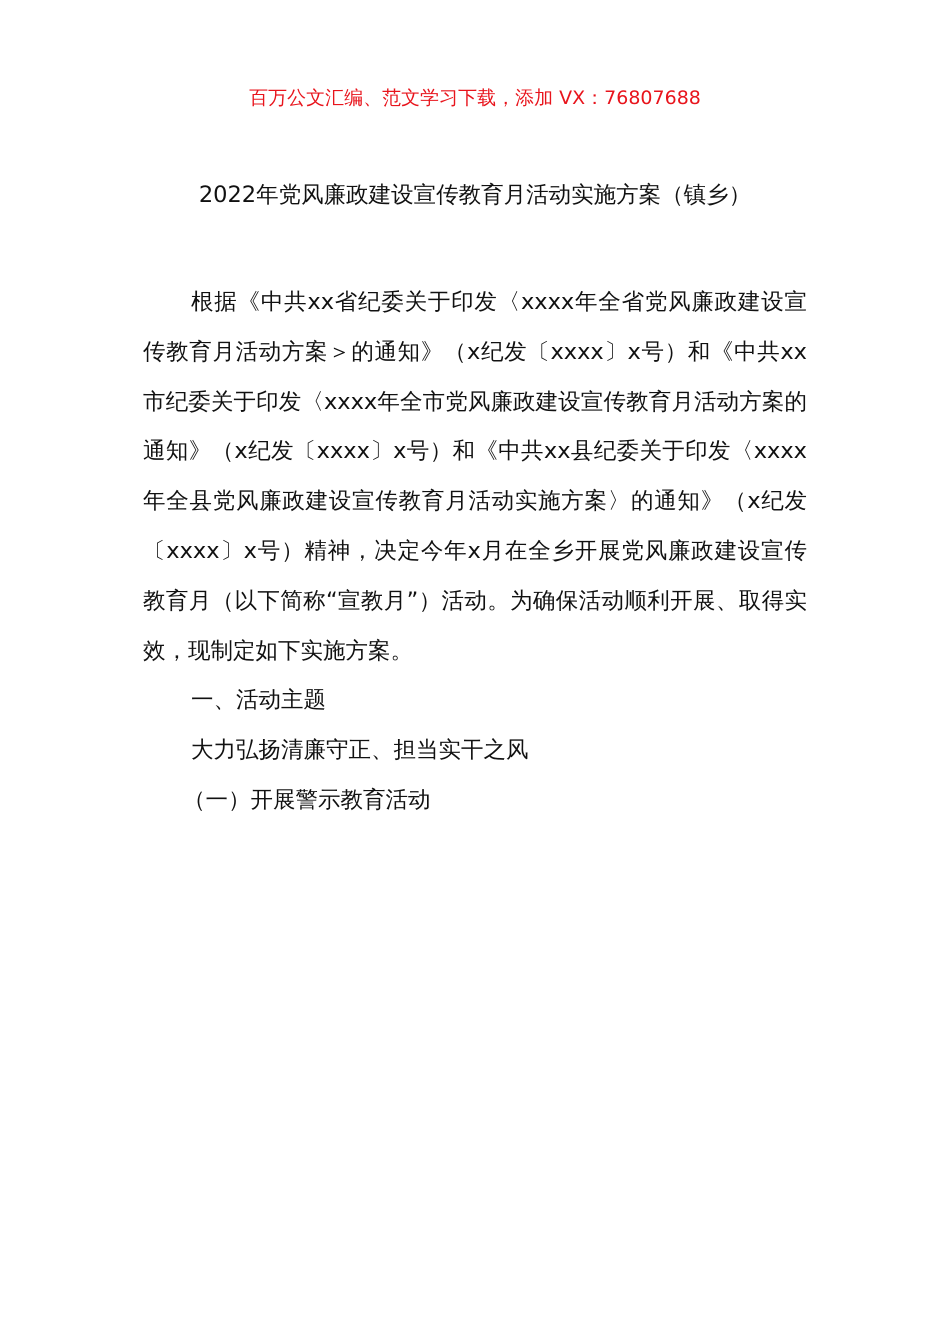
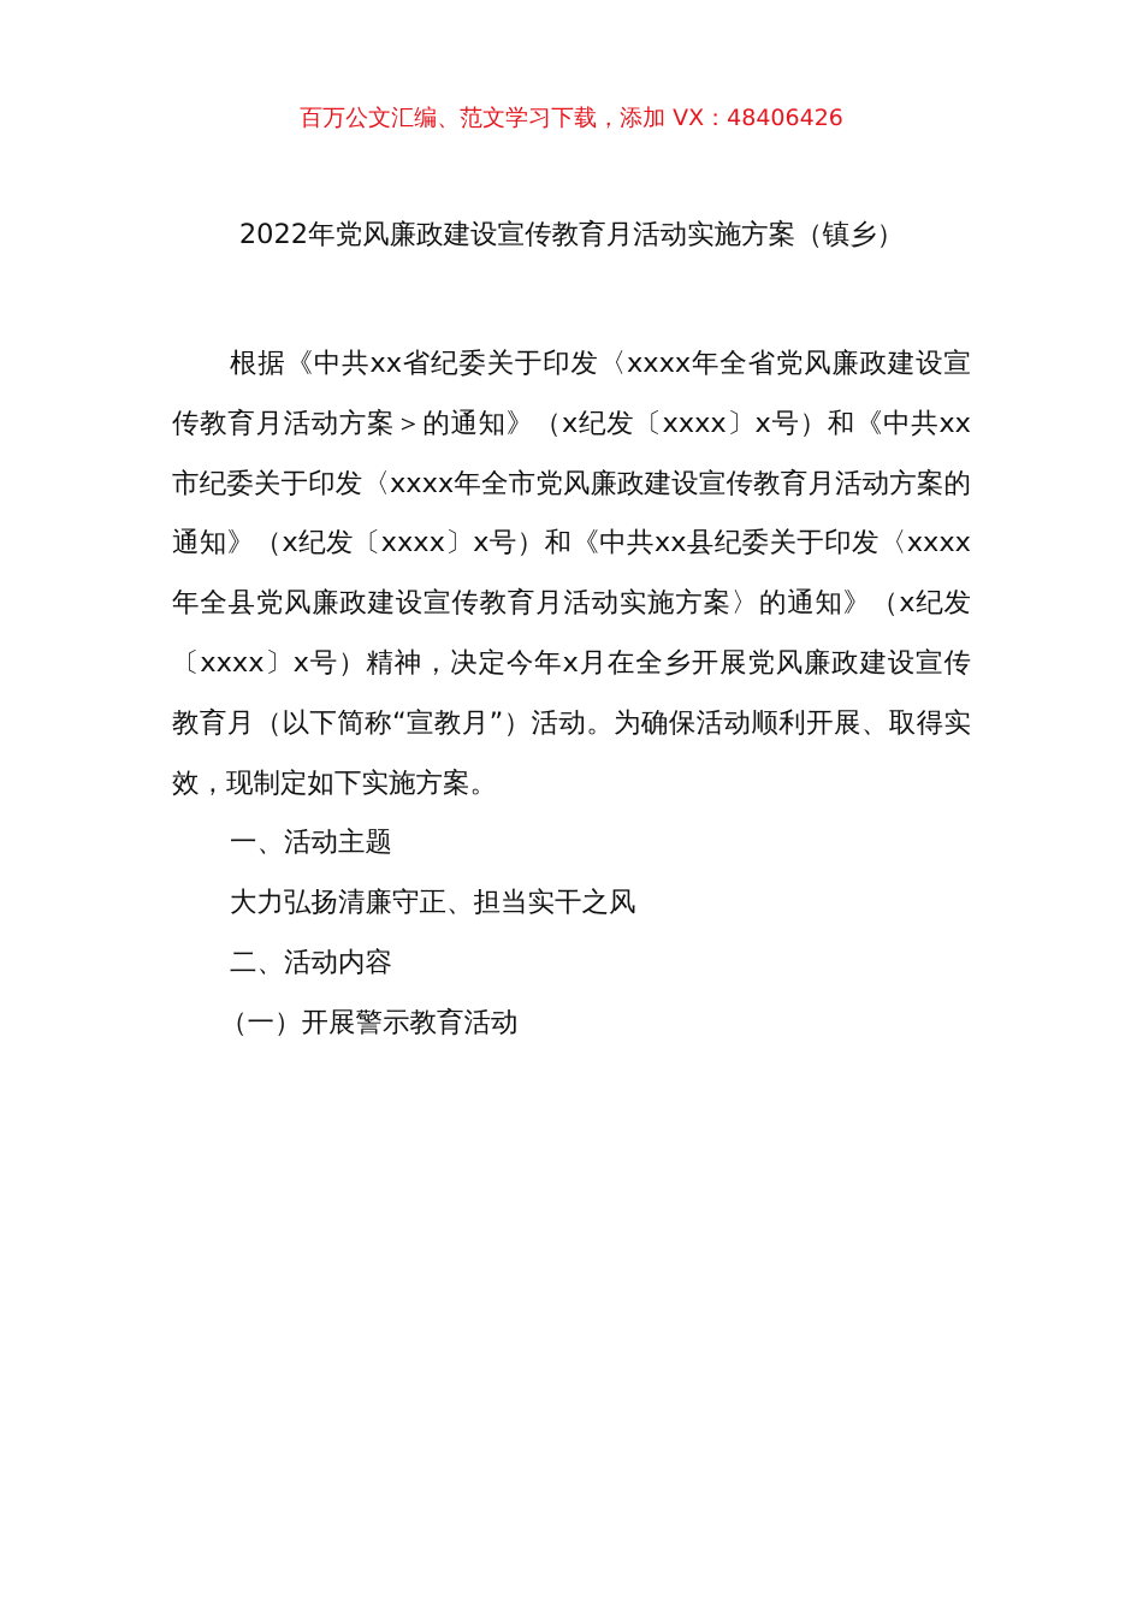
- 百万公文汇编、范文学习下载，添加 VX：76807688
+ 百万公文汇编、范文学习下载，添加 VX：48406426
  2022年党风廉政建设宣传教育月活动实施方案（镇乡）
  根据《中共xx省纪委关于印发〈xxxx年全省党风廉政建设宣传教育月活动方案＞的通知》（x纪发〔xxxx〕x号）和《中共xx市纪委关于印发〈xxxx年全市党风廉政建设宣传教育月活动方案的通知》（x纪发〔xxxx〕x号）和《中共xx县纪委关于印发〈xxxx年全县党风廉政建设宣传教育月活动实施方案〉的通知》（x纪发〔xxxx〕x号）精神，决定今年x月在全乡开展党风廉政建设宣传教育月（以下简称“宣教月”）活动。为确保活动顺利开展、取得实效，现制定如下实施方案。
  一、活动主题
  大力弘扬清廉守正、担当实干之风
+ 二、活动内容
  （一）开展警示教育活动
